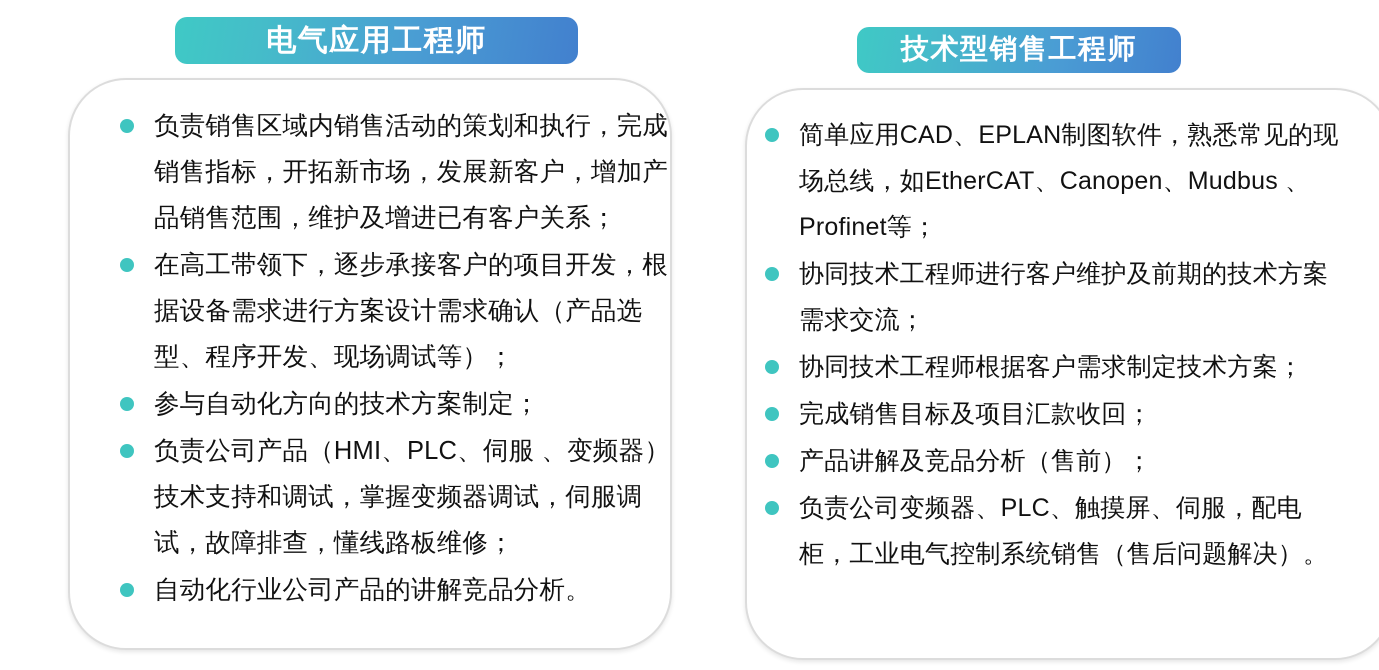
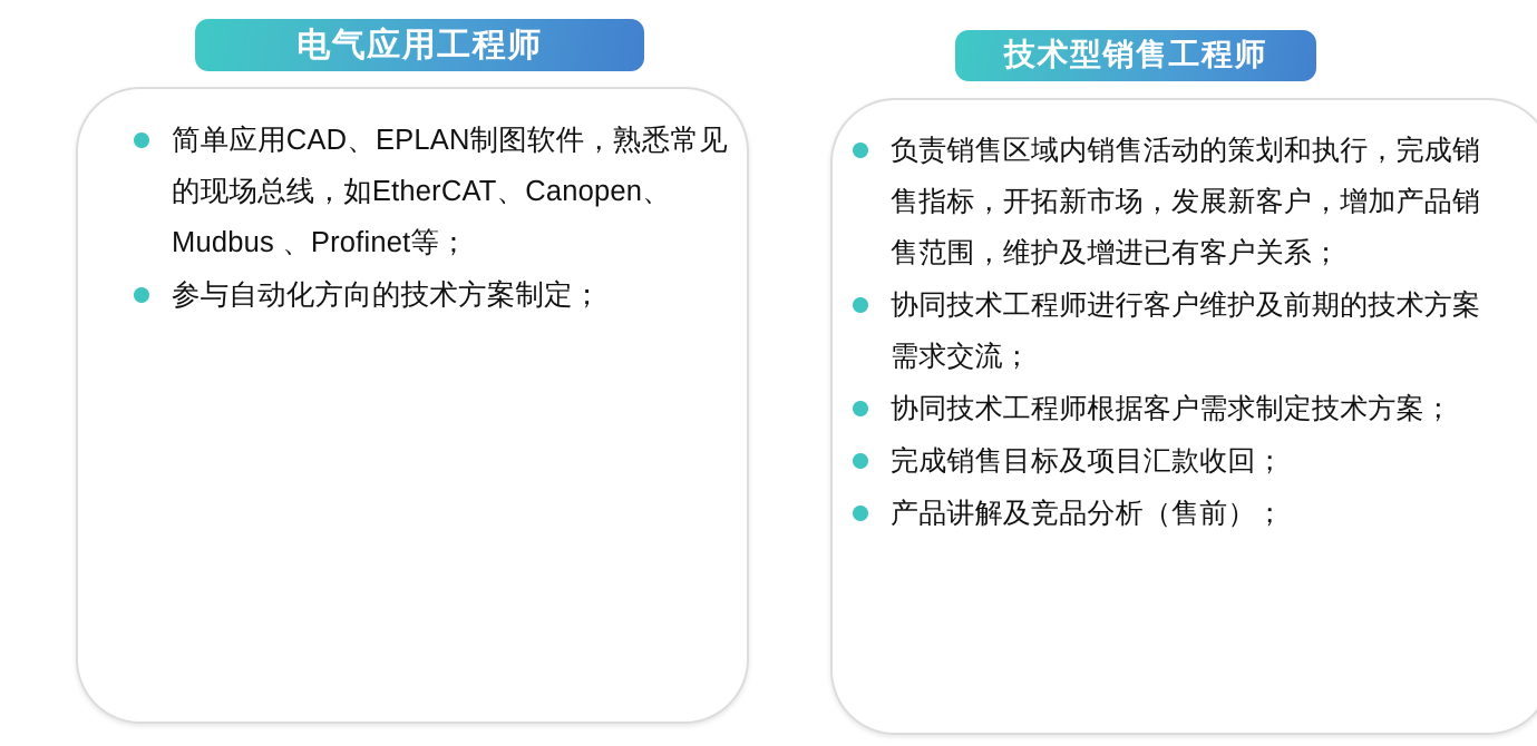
  电气应用工程师
- 负责销售区域内销售活动的策划和执行，完成销售指标，开拓新市场，发展新客户，增加产品销售范围，维护及增进已有客户关系；
+ 简单应用CAD、EPLAN制图软件，熟悉常见的现场总线，如EtherCAT、Canopen、Mudbus 、Profinet等；
- 在高工带领下，逐步承接客户的项目开发，根据设备需求进行方案设计需求确认（产品选型、程序开发、现场调试等）；
  参与自动化方向的技术方案制定；
- 负责公司产品（HMI、PLC、伺服 、变频器）技术支持和调试，掌握变频器调试，伺服调试，故障排查，懂线路板维修；
- 自动化行业公司产品的讲解竞品分析。
  技术型销售工程师
- 简单应用CAD、EPLAN制图软件，熟悉常见的现场总线，如EtherCAT、Canopen、Mudbus 、Profinet等；
+ 负责销售区域内销售活动的策划和执行，完成销售指标，开拓新市场，发展新客户，增加产品销售范围，维护及增进已有客户关系；
  协同技术工程师进行客户维护及前期的技术方案需求交流；
  协同技术工程师根据客户需求制定技术方案；
  完成销售目标及项目汇款收回；
  产品讲解及竞品分析（售前）；
- 负责公司变频器、PLC、触摸屏、伺服，配电柜，工业电气控制系统销售（售后问题解决）。
